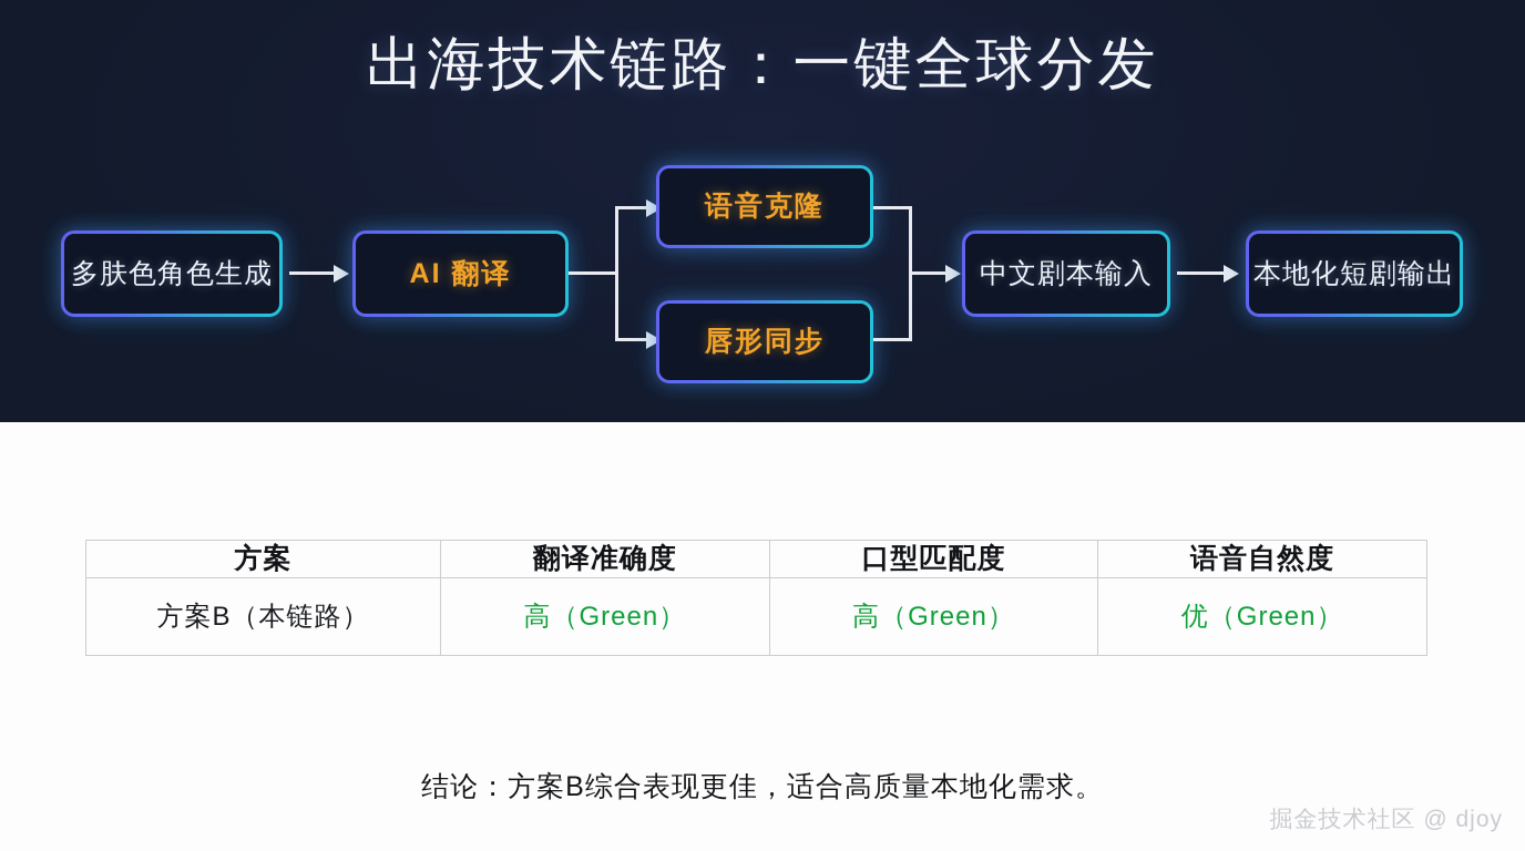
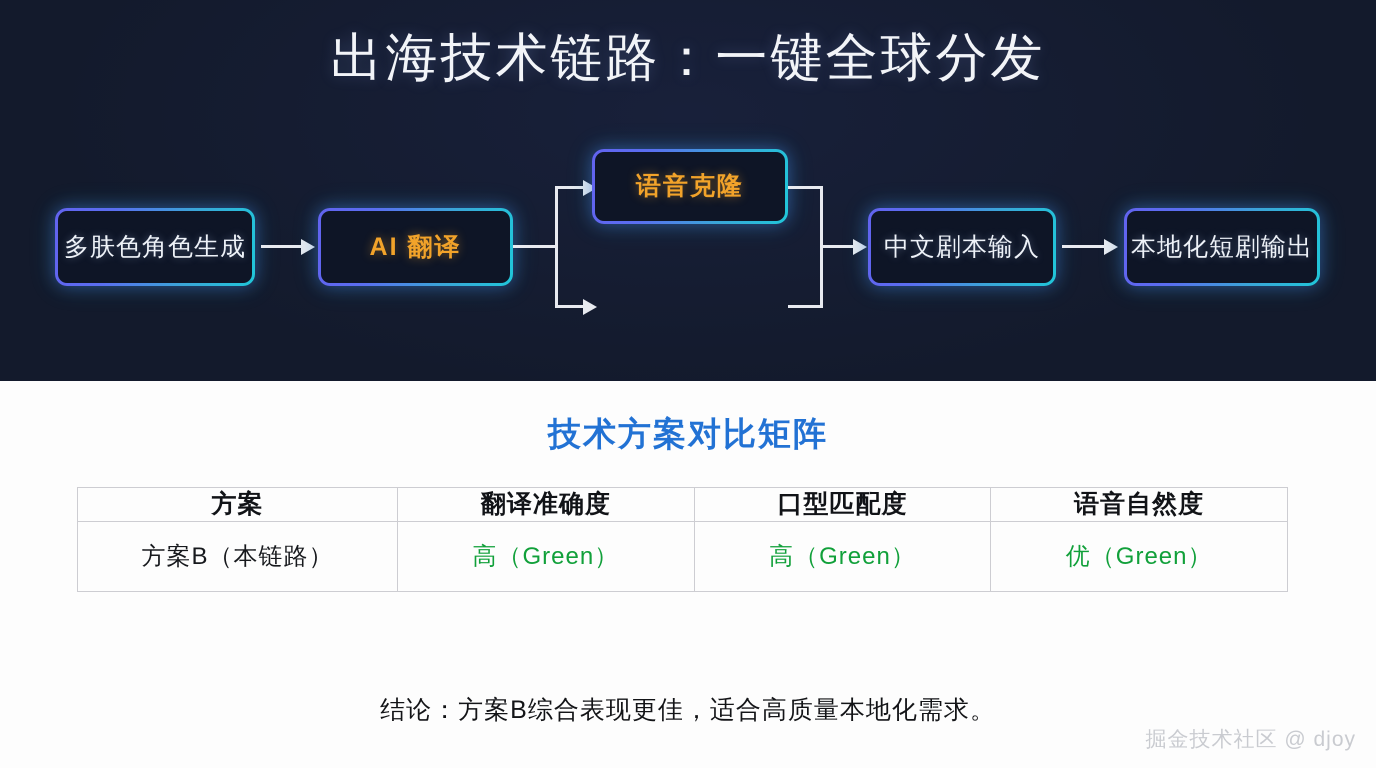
  出海技术链路：一键全球分发
  多肤色角色生成
  AI 翻译
  语音克隆
- 唇形同步
  中文剧本输入
  本地化短剧输出
+ 技术方案对比矩阵
  方案	翻译准确度	口型匹配度	语音自然度
  方案B（本链路）	高（Green）	高（Green）	优（Green）
  结论：方案B综合表现更佳，适合高质量本地化需求。
  掘金技术社区 @ djoy
